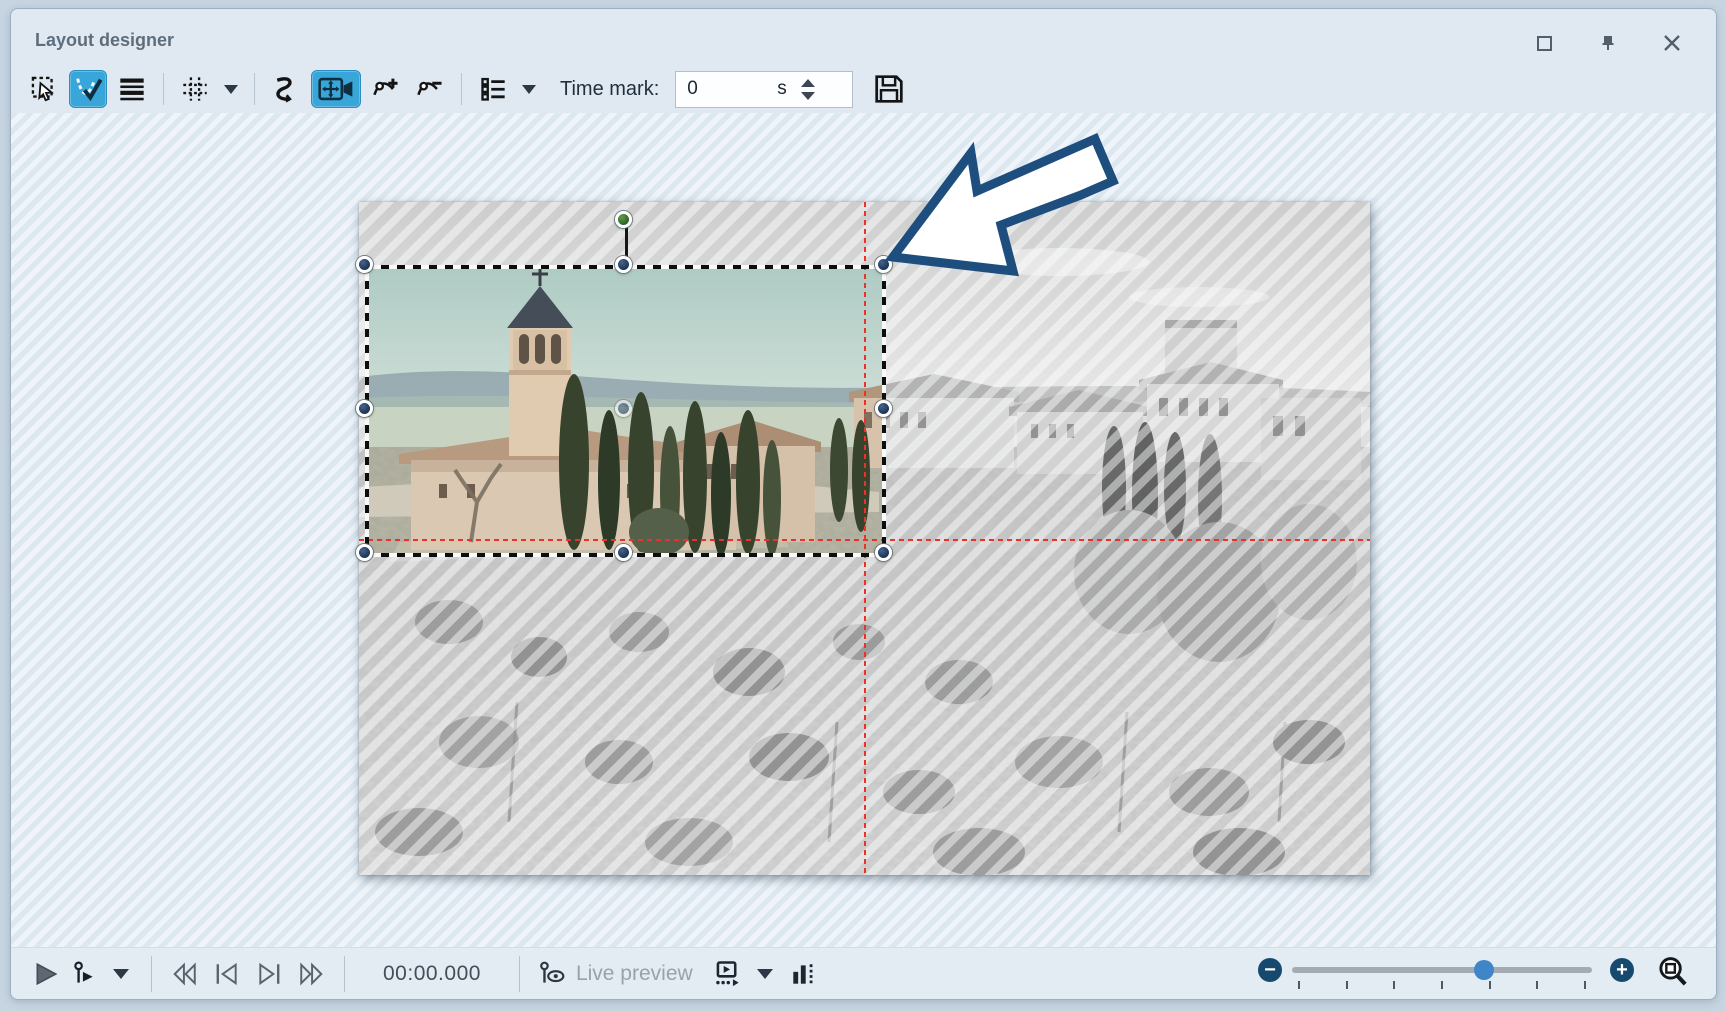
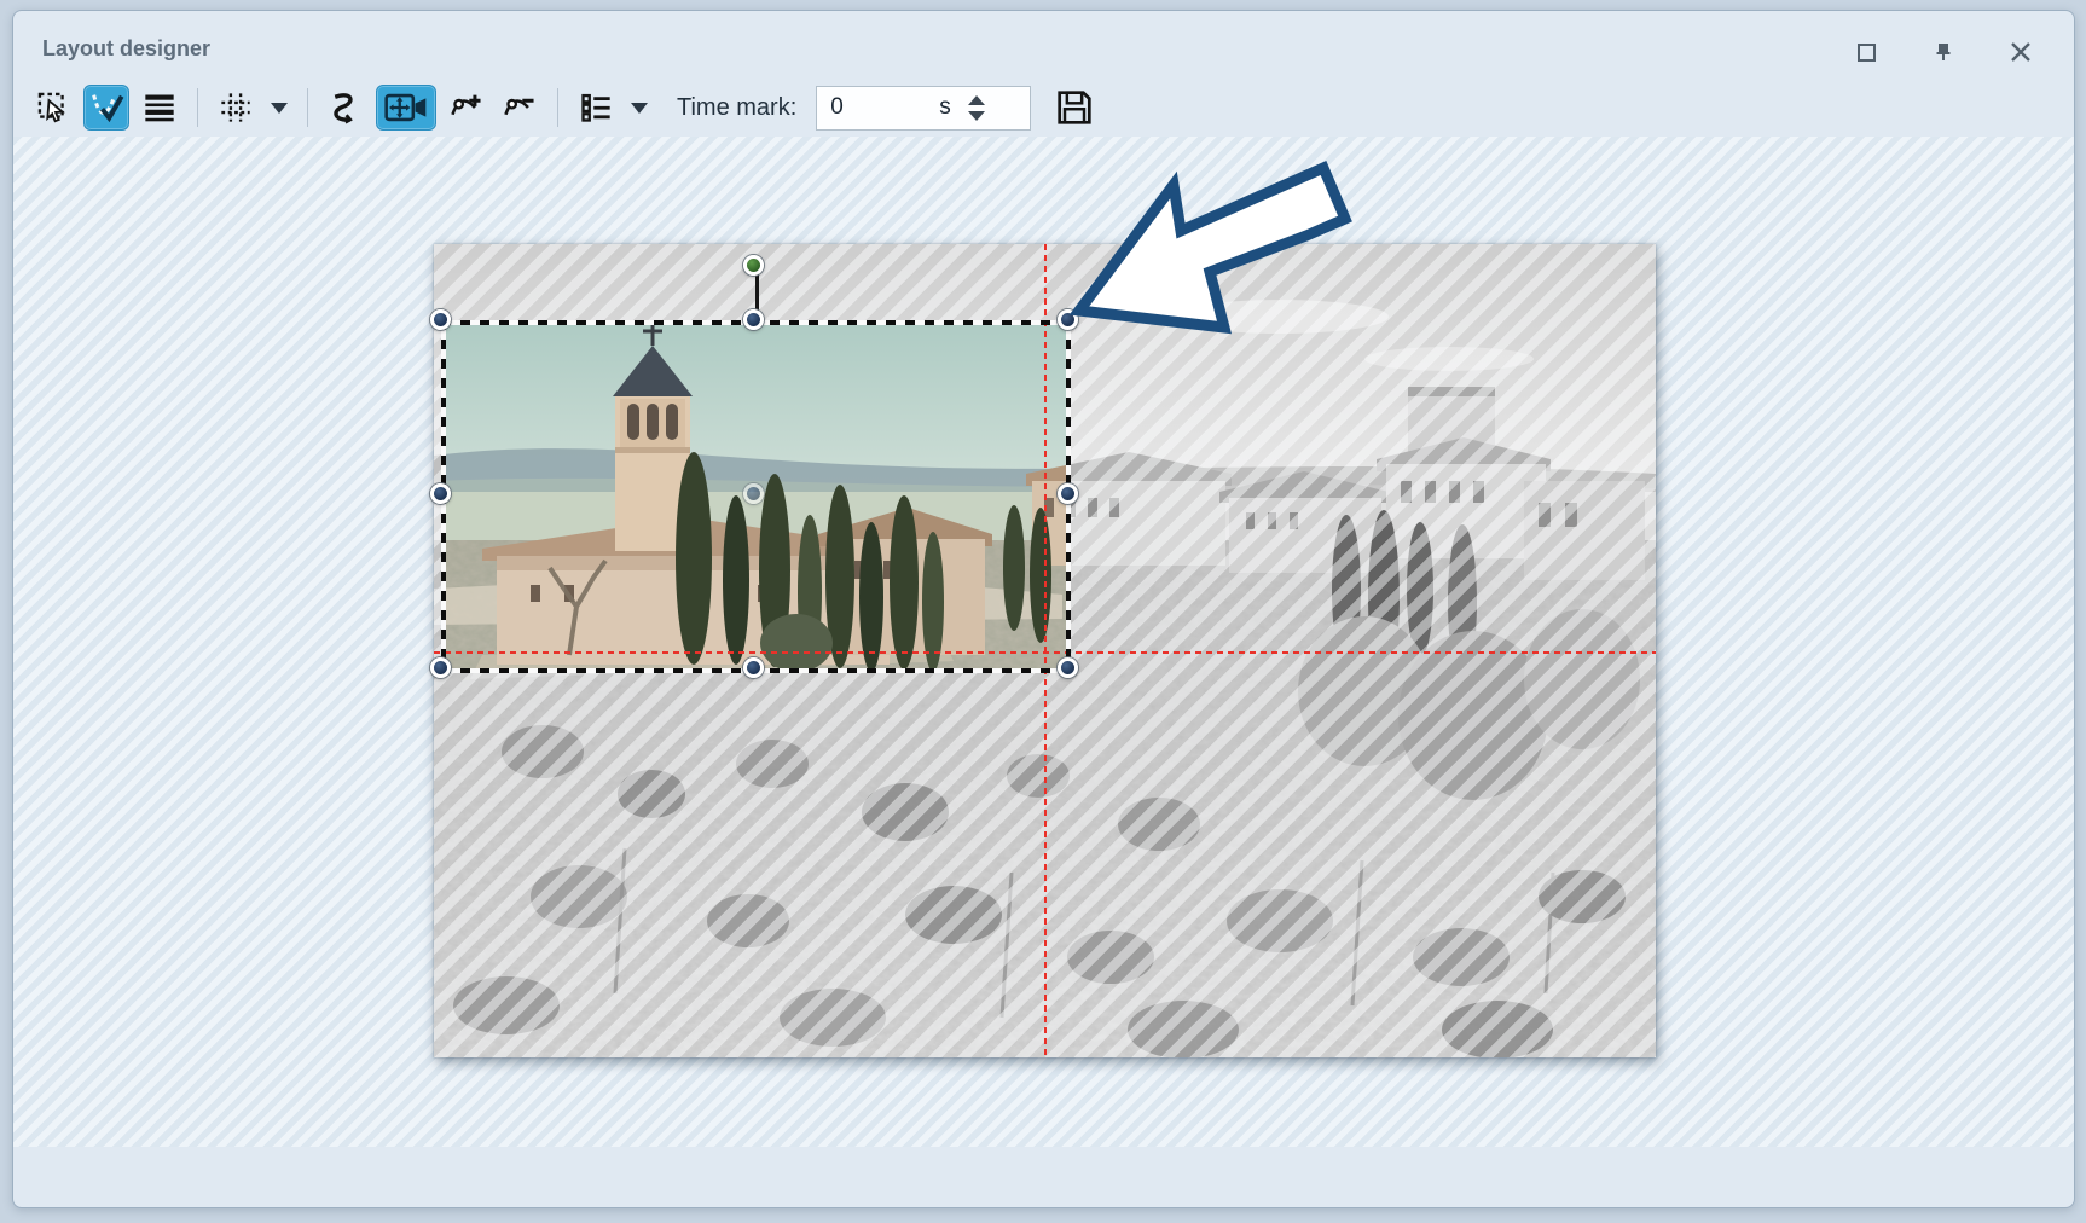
  Layout designer
  Time mark:
  0
  s
- 00:00.000
- Live preview
- −
- +
